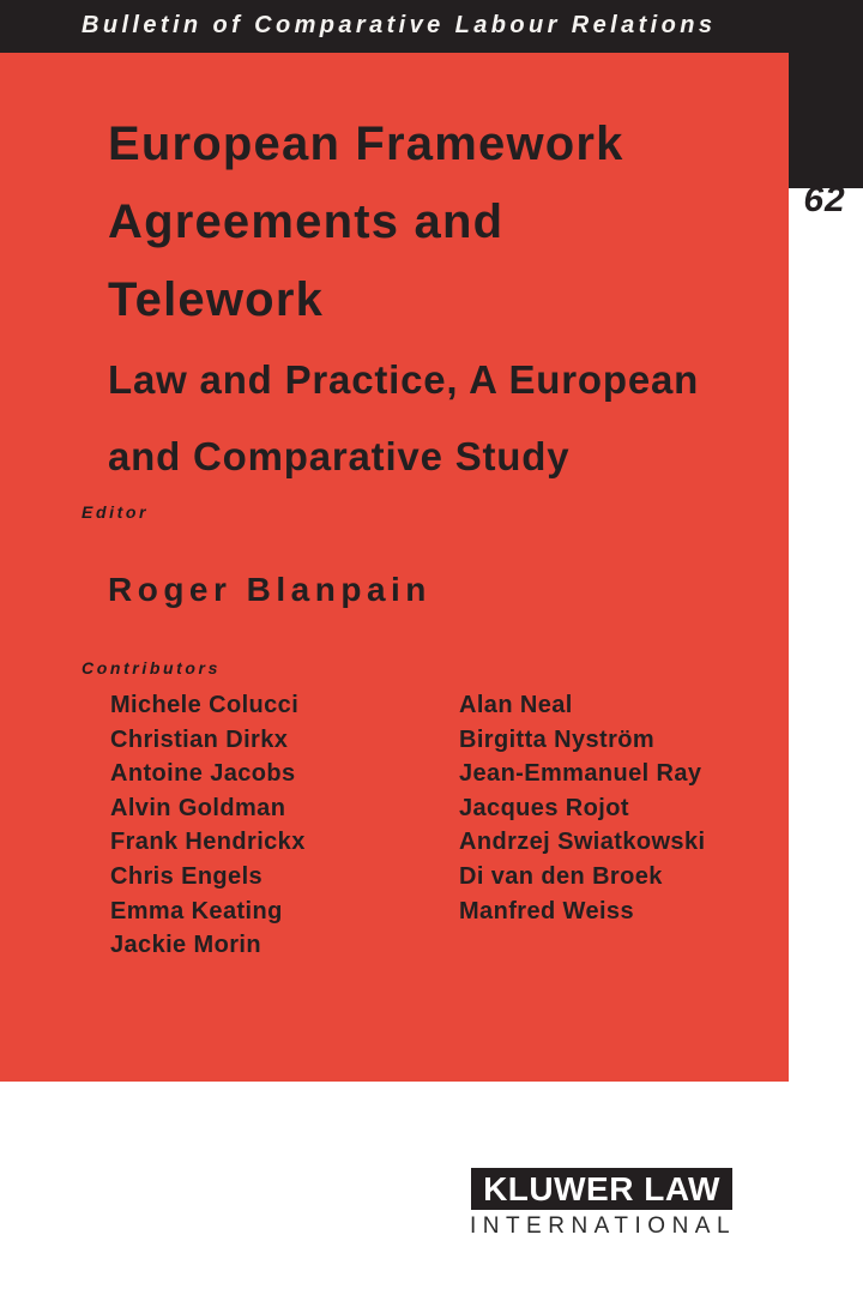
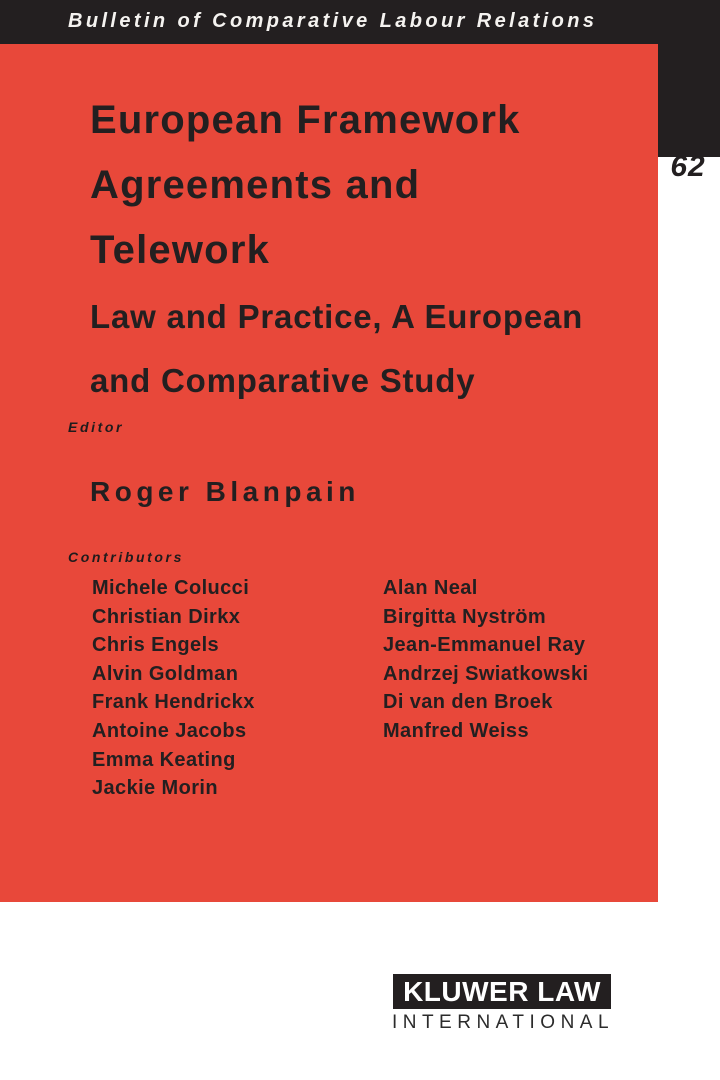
  Bulletin of Comparative Labour Relations
  European Framework
  Agreements and
  Telework
  Law and Practice, A European
  and Comparative Study
  Editor
  Roger Blanpain
  Contributors
  Michele Colucci
  Christian Dirkx
- Antoine Jacobs
+ Chris Engels
  Alvin Goldman
  Frank Hendrickx
- Chris Engels
+ Antoine Jacobs
  Emma Keating
  Jackie Morin
  Alan Neal
  Birgitta Nyström
  Jean-Emmanuel Ray
- Jacques Rojot
  Andrzej Swiatkowski
  Di van den Broek
  Manfred Weiss
  62
  KLUWER LAW
  INTERNATIONAL
